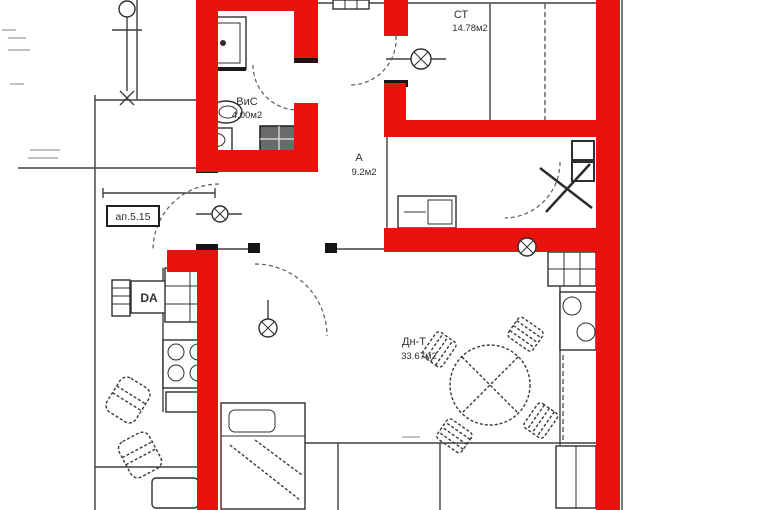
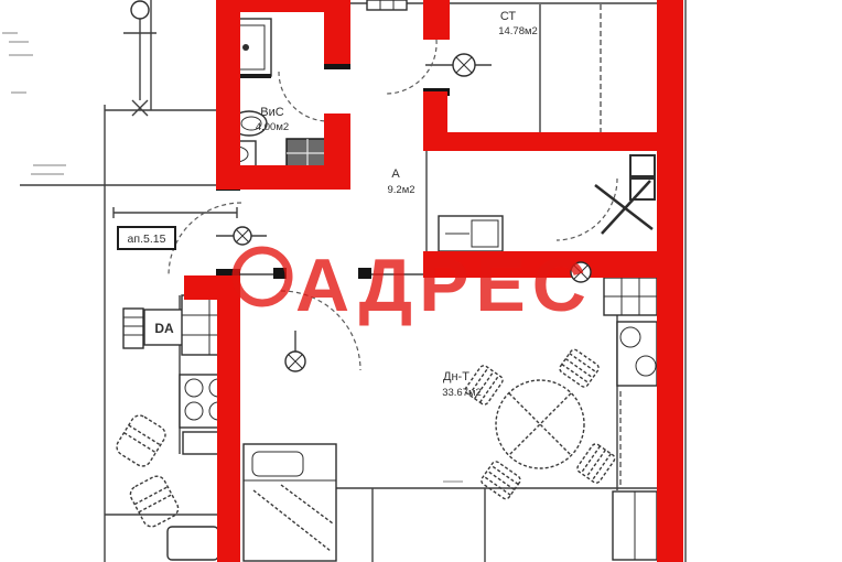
  ВиС
  4.00м2
  СТ
  14.78м2
  А
  9.2м2
  Дн-Т
  33.67м2
  DA
  ап.5.15
+ АДРЕС
